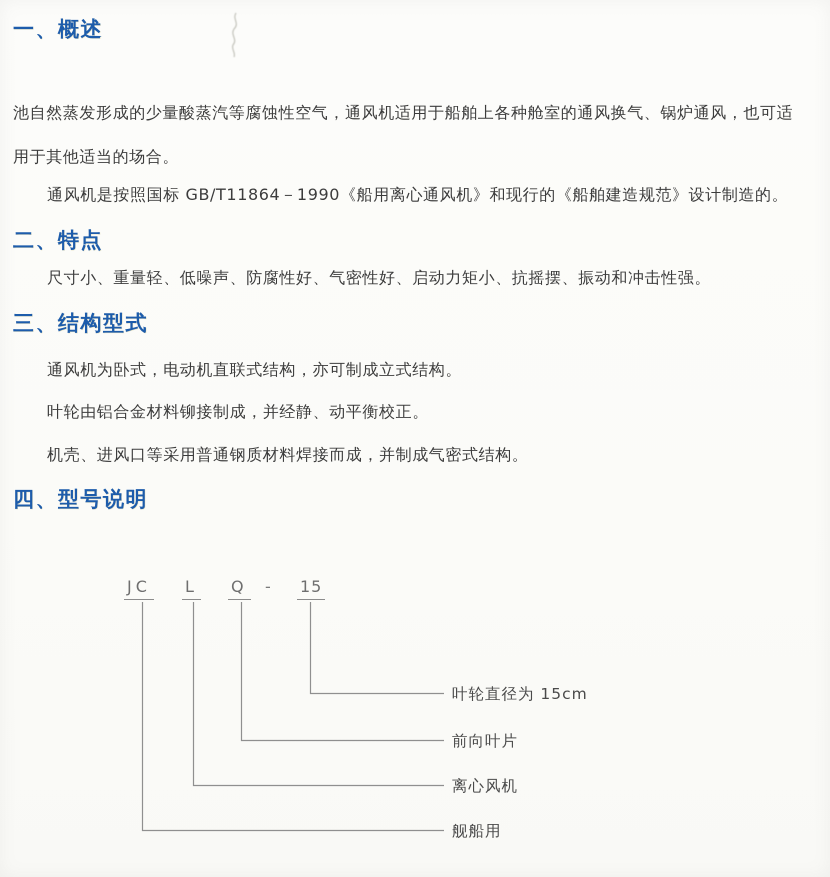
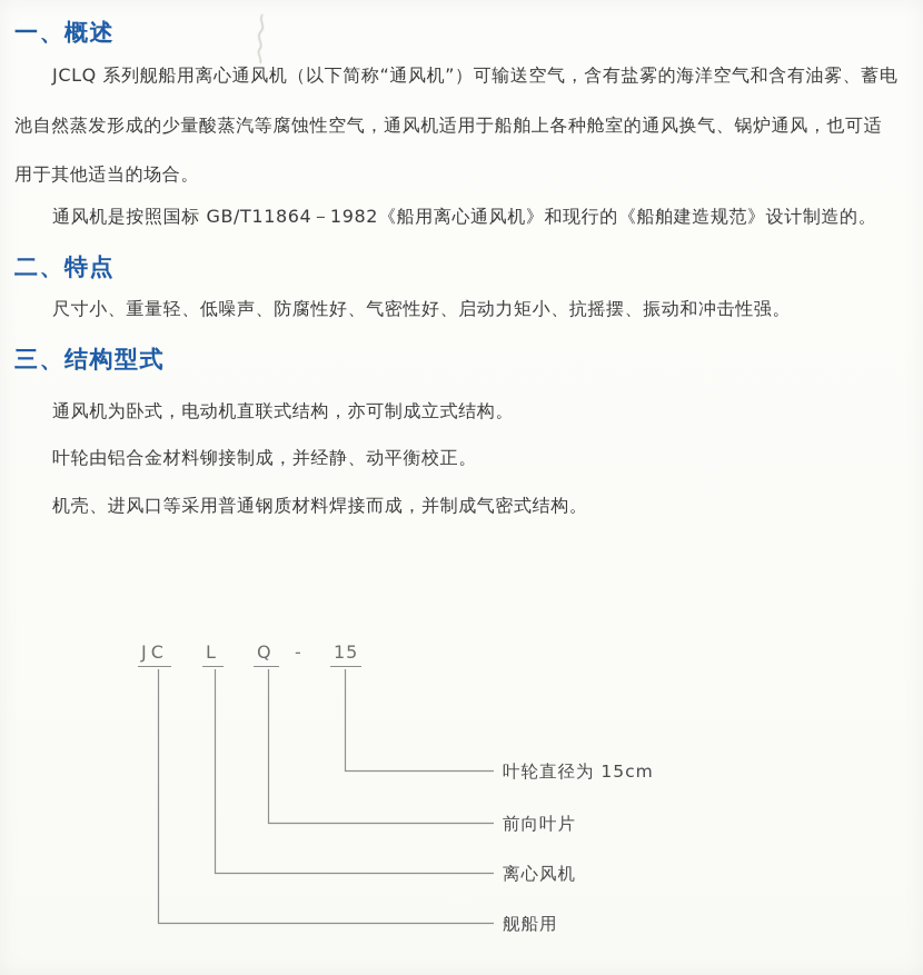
  一、概述
+ JCLQ 系列舰船用离心通风机（以下简称“通风机”）可输送空气，含有盐雾的海洋空气和含有油雾、蓄电
  池自然蒸发形成的少量酸蒸汽等腐蚀性空气，通风机适用于船舶上各种舱室的通风换气、锅炉通风，也可适
  用于其他适当的场合。
- 通风机是按照国标 GB/T11864－1990《船用离心通风机》和现行的《船舶建造规范》设计制造的。
+ 通风机是按照国标 GB/T11864－1982《船用离心通风机》和现行的《船舶建造规范》设计制造的。
  二、特点
  尺寸小、重量轻、低噪声、防腐性好、气密性好、启动力矩小、抗摇摆、振动和冲击性强。
  三、结构型式
  通风机为卧式，电动机直联式结构，亦可制成立式结构。
  叶轮由铝合金材料铆接制成，并经静、动平衡校正。
  机壳、进风口等采用普通钢质材料焊接而成，并制成气密式结构。
- 四、型号说明
  JC
  L
  Q
  -
  15
  叶轮直径为 15cm
  前向叶片
  离心风机
  舰船用
